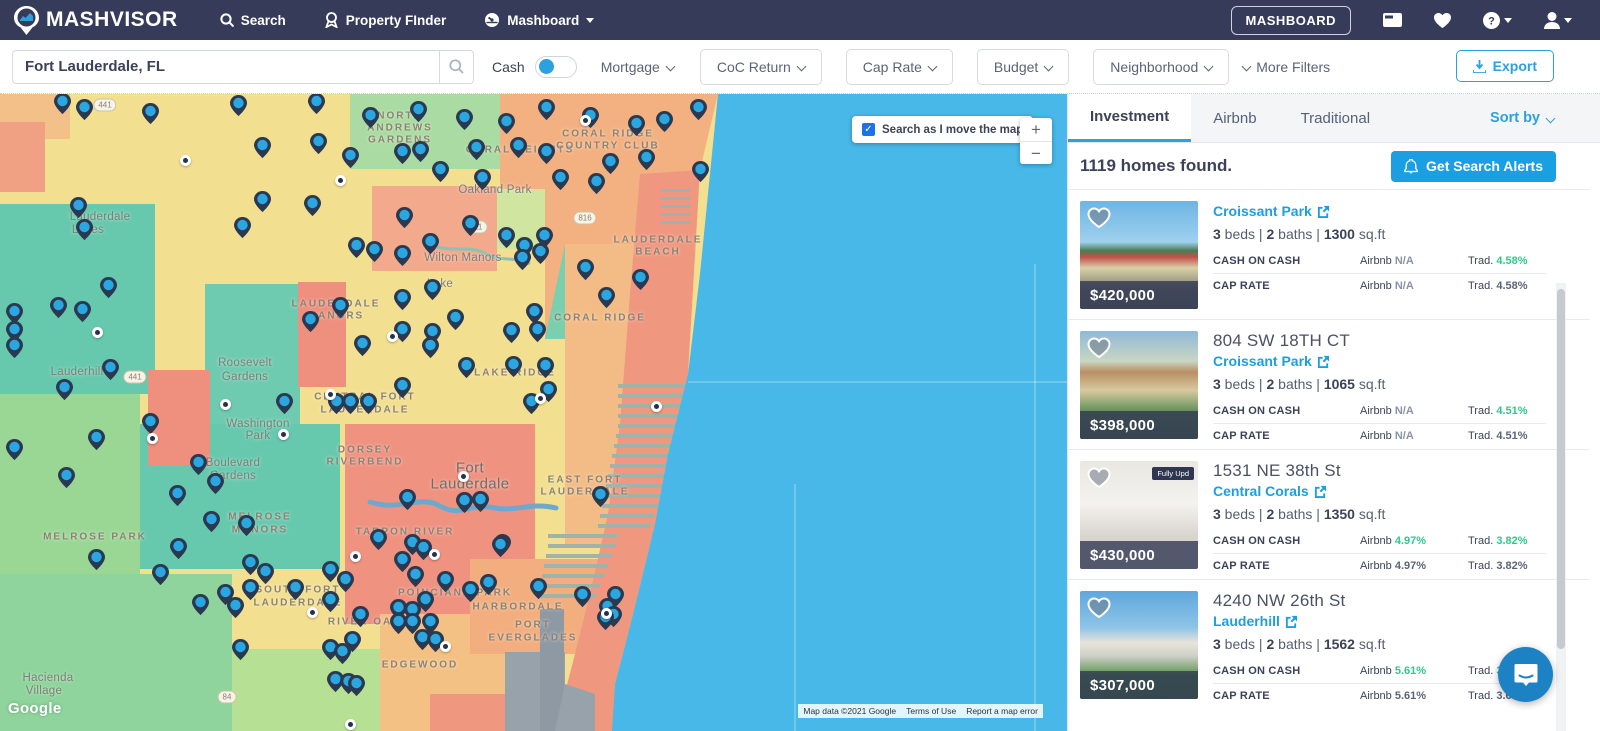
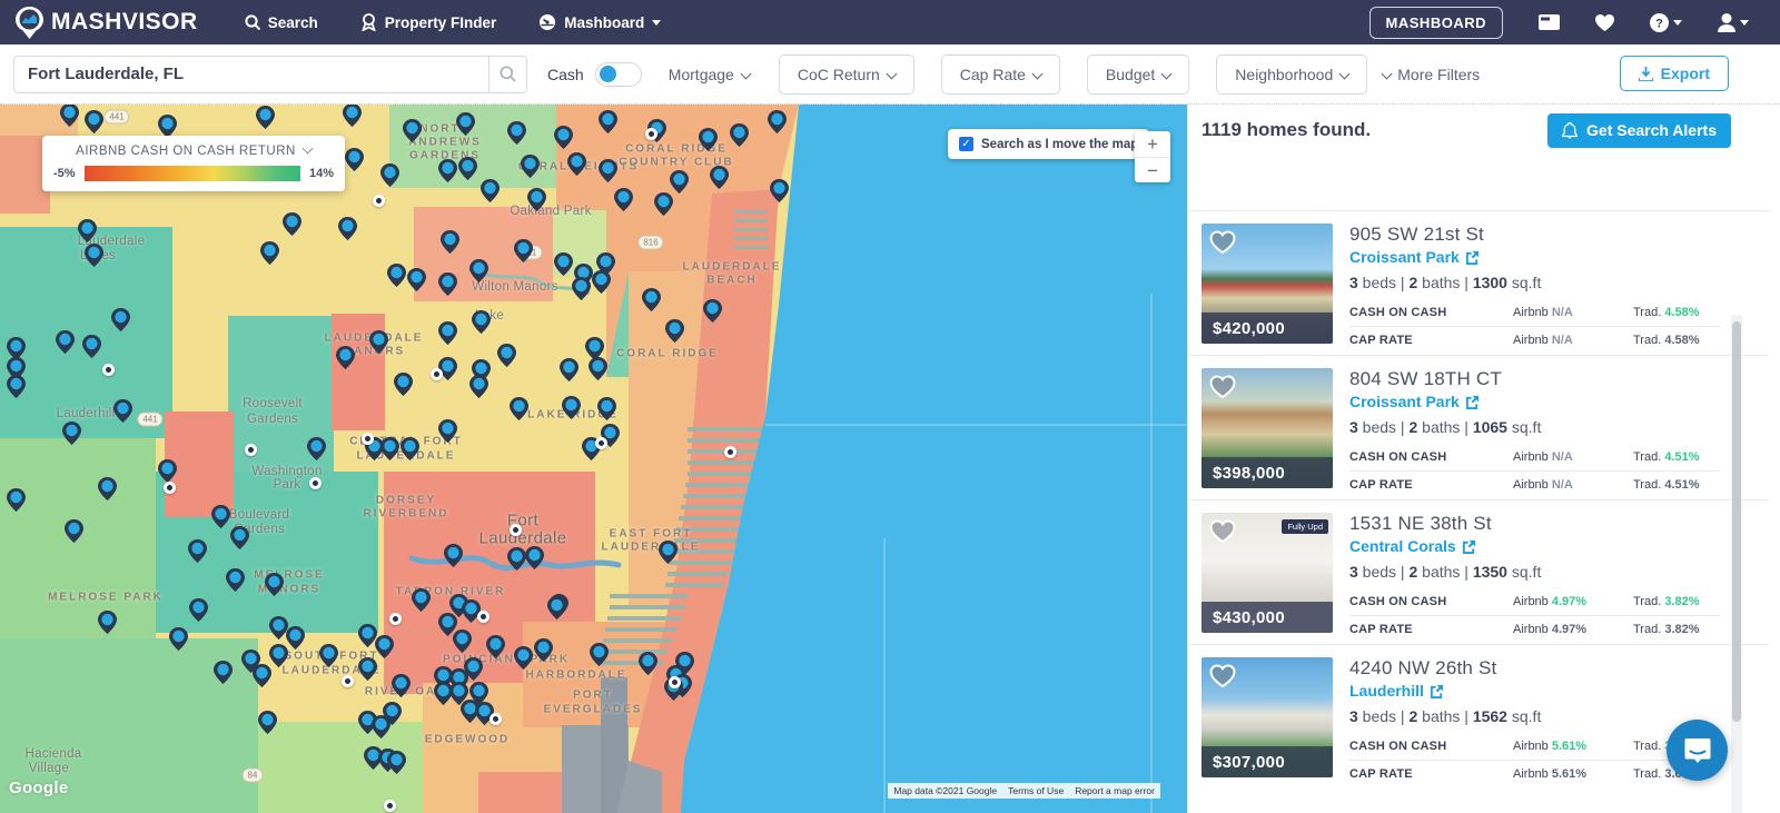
  MASHVISOR
  Search
  Property FInder
  Mashboard
  MASHBOARD
  ?
  Fort Lauderdale, FL
  Cash
  Mortgage
  CoC Return
  Cap Rate
  Budget
  Neighborhood
  More Filters
  Export
  NORT
  ANDREWS
  GARDENS
  CORAL RIDGE
  COUNTRY CLUB
  Oakland Park
  Lauderdale
  LAUDERDALE
  BEACH
  Wilton Manors
  LAUDEDALE
  CORAL RIDGE
  Lauderhill
  Roosevelt
  Gardens
  LAKE RIDE
  LUEDALE
  Washington
  Park
  DORSEY
  RIVERBEND
  Boulevard
  ardens
  Fort
  Lauderdale
  EAST FORT
  LAUDERLE
  MROSE
  MNORS
  TAPON RIVER
  MELROSE PARK
  SOUT FORT
  LAUDERDAE
  POICIAN PRK
  HARBORDALE
  PORT
  EVERGLADES
  EDGEWOOD
  Hacienda
  Village
  441
  816
  441
  84
+ AIRBNB CASH ON CASH RETURN
+ -5%
+ 14%
  ✓
  Search as I move the ma
  +
  −
  Google
  Map data ©2021 Google
  Terms of Use
  Report a map error
- Investment
- Airbnb
- Traditional
- Sort by
  1119 homes found.
  Get Search Alerts
  $420,000
+ 905 SW 21st St
  Croissant Park
  3 beds | 2 baths | 1300 sq.ft
  CASH ON CASH
  Airbnb N/A
  Trad. 4.58%
  CAP RATE
  Airbnb N/A
  Trad. 4.58%
  $398,000
  804 SW 18TH CT
  Croissant Park
  3 beds | 2 baths | 1065 sq.ft
  CASH ON CASH
  Airbnb N/A
  Trad. 4.51%
  CAP RATE
  Airbnb N/A
  Trad. 4.51%
  Fully Upd
  $430,000
  1531 NE 38th St
  Central Corals
  3 beds | 2 baths | 1350 sq.ft
  CASH ON CASH
  Airbnb 4.97%
  Trad. 3.82%
  CAP RATE
  Airbnb 4.97%
  Trad. 3.82%
  $307,000
  4240 NW 26th St
  Lauderhill
  3 beds | 2 baths | 1562 sq.ft
  CASH ON CASH
  Airbnb 5.61%
  CAP RATE
  Airbnb 5.61%
  Trad. 3.
